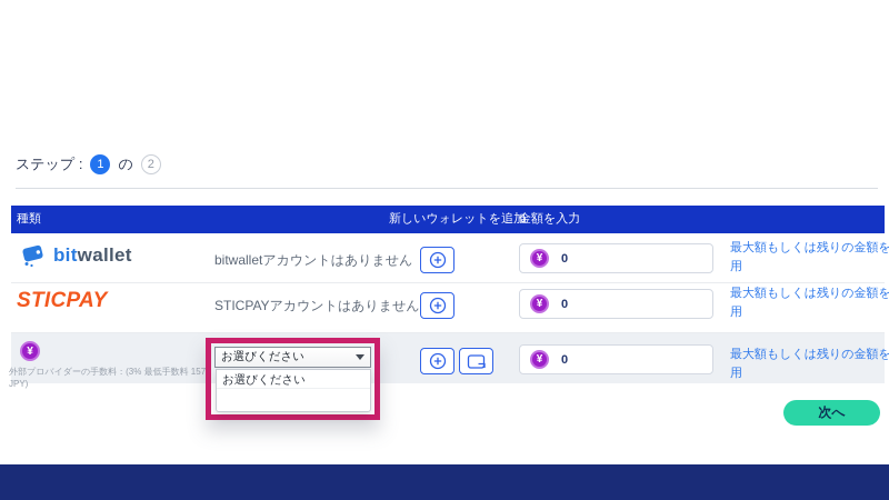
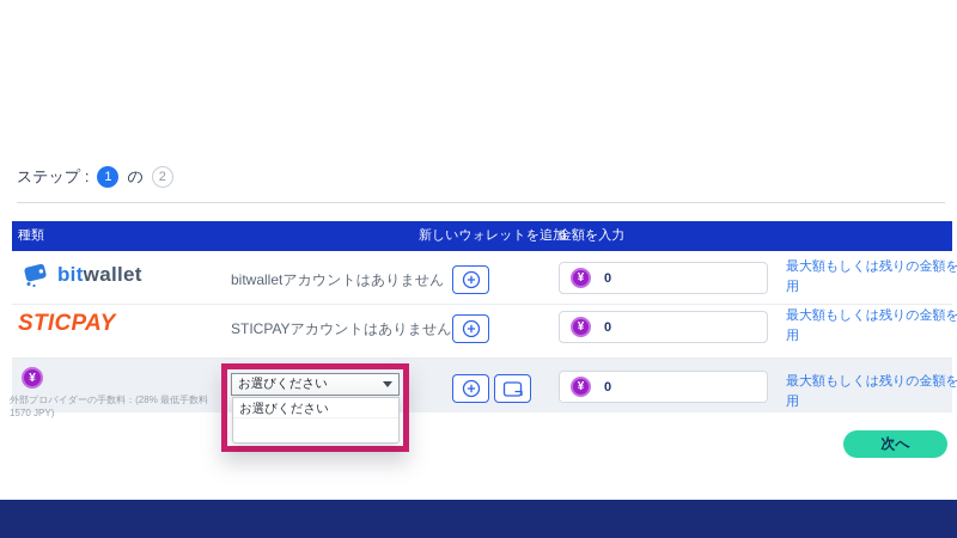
  ステップ :
  1
  の
  2
  種類
  新しいウォレットを追加
  金額を入力
  bitwallet
  bitwalletアカウントはありません
  ¥
  0
  最大額もしくは残りの金額を用
  STICPAY
  STICPAYアカウントはありません
  ¥
  0
  最大額もしくは残りの金額を用
  ¥
- 外部プロバイダーの手数料：(3% 最低手数料 1570 JPY)
+ 外部プロバイダーの手数料：(28% 最低手数料 1570 JPY)
  お選びください
  お選びください
  ¥
  0
  最大額もしくは残りの金額を用
  次へ
